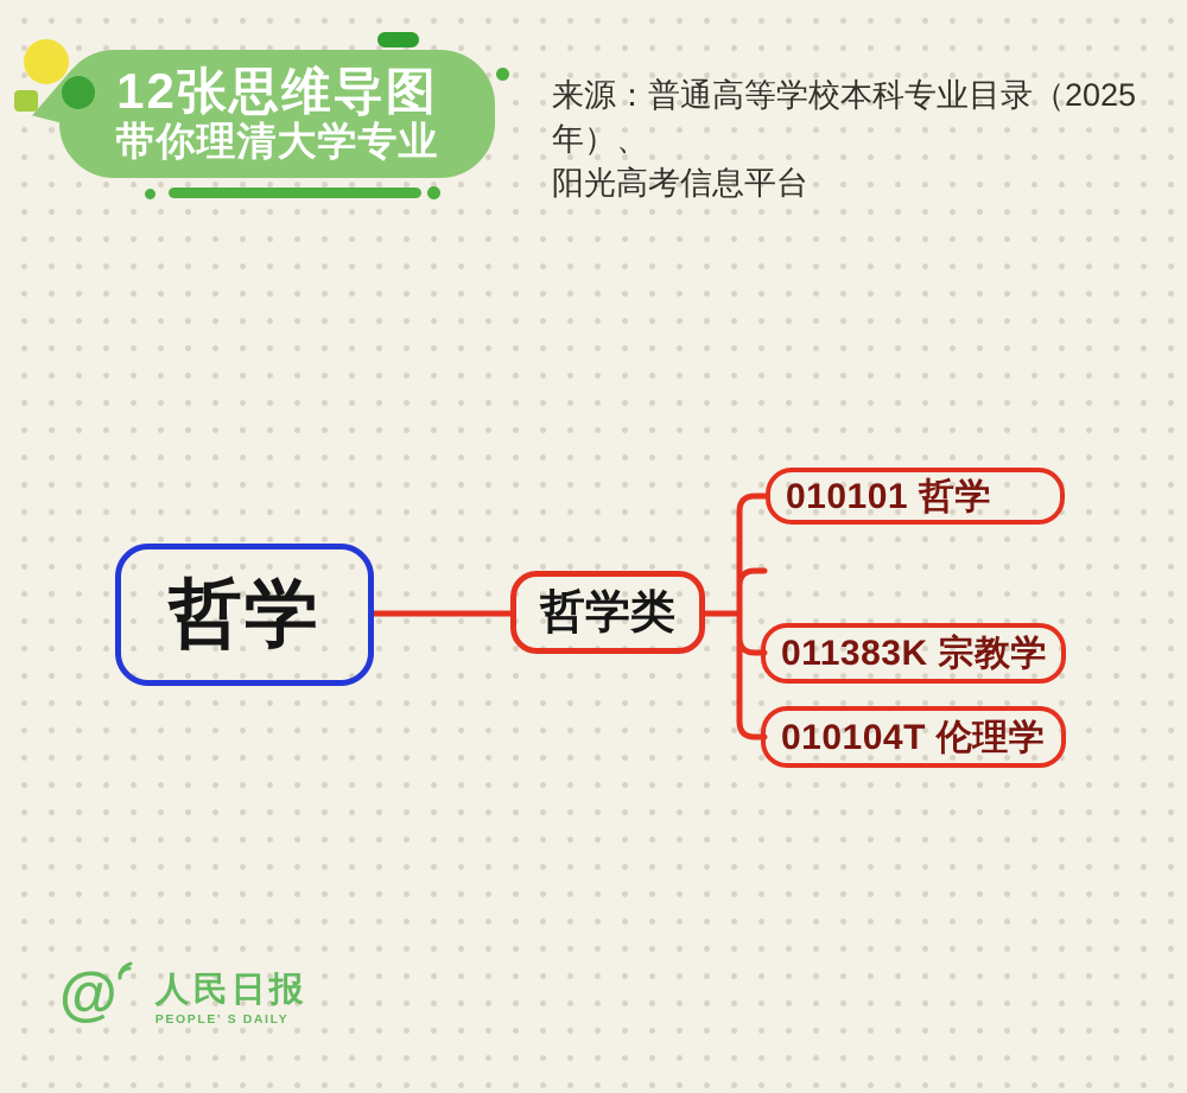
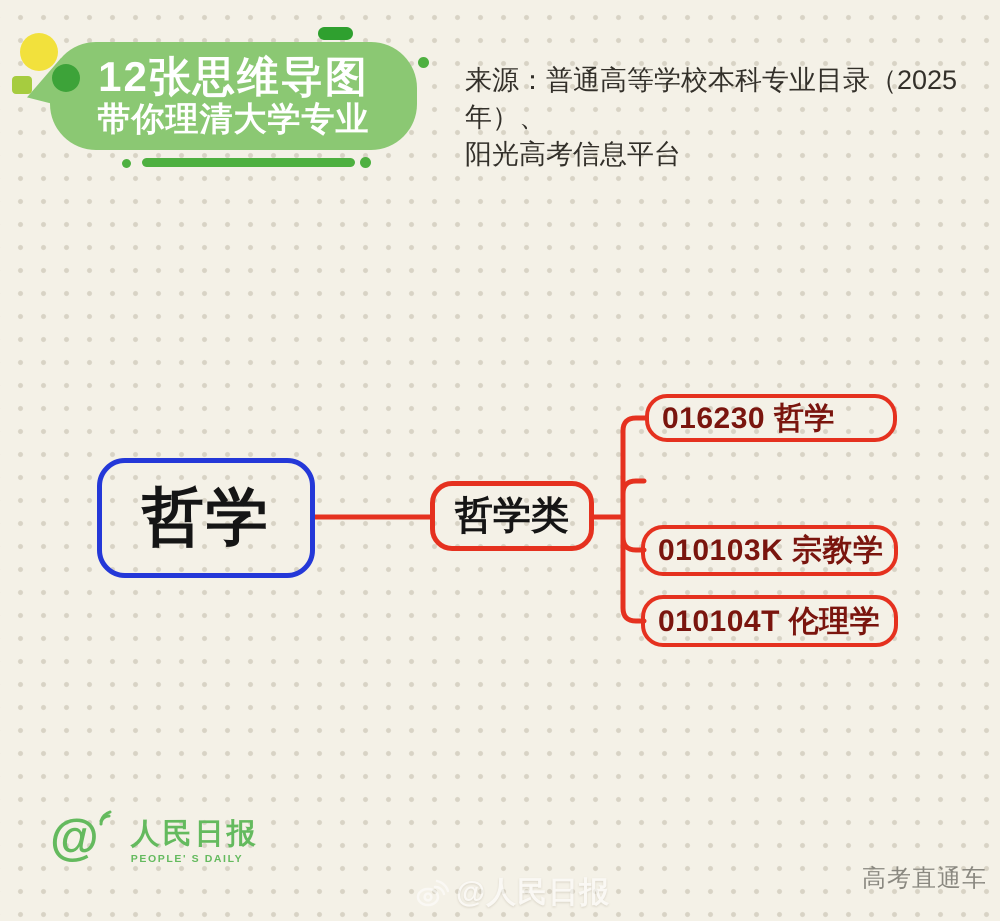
  12张思维导图
  带你理清大学专业
  来源：普通高等学校本科专业目录（2025年）、
  阳光高考信息平台
  哲学
  哲学类
- 010101 哲学
+ 016230 哲学
- 011383K 宗教学
+ 010103K 宗教学
  010104T 伦理学
  @
  人民日报
  PEOPLE' S DAILY
+ @人民日报
+ 高考直通车
